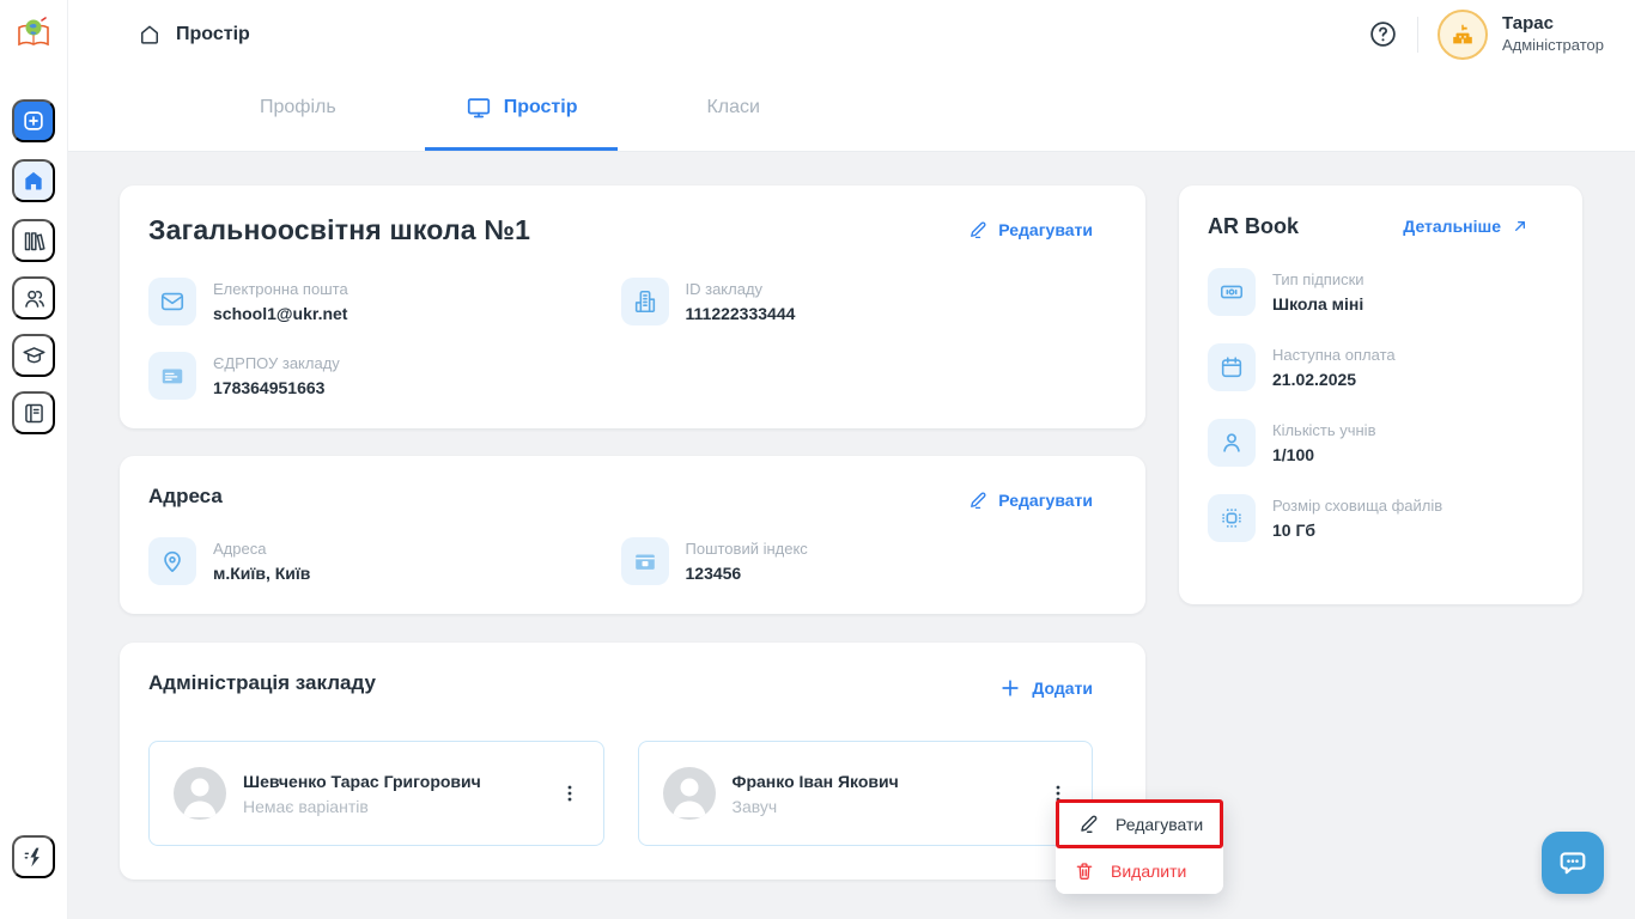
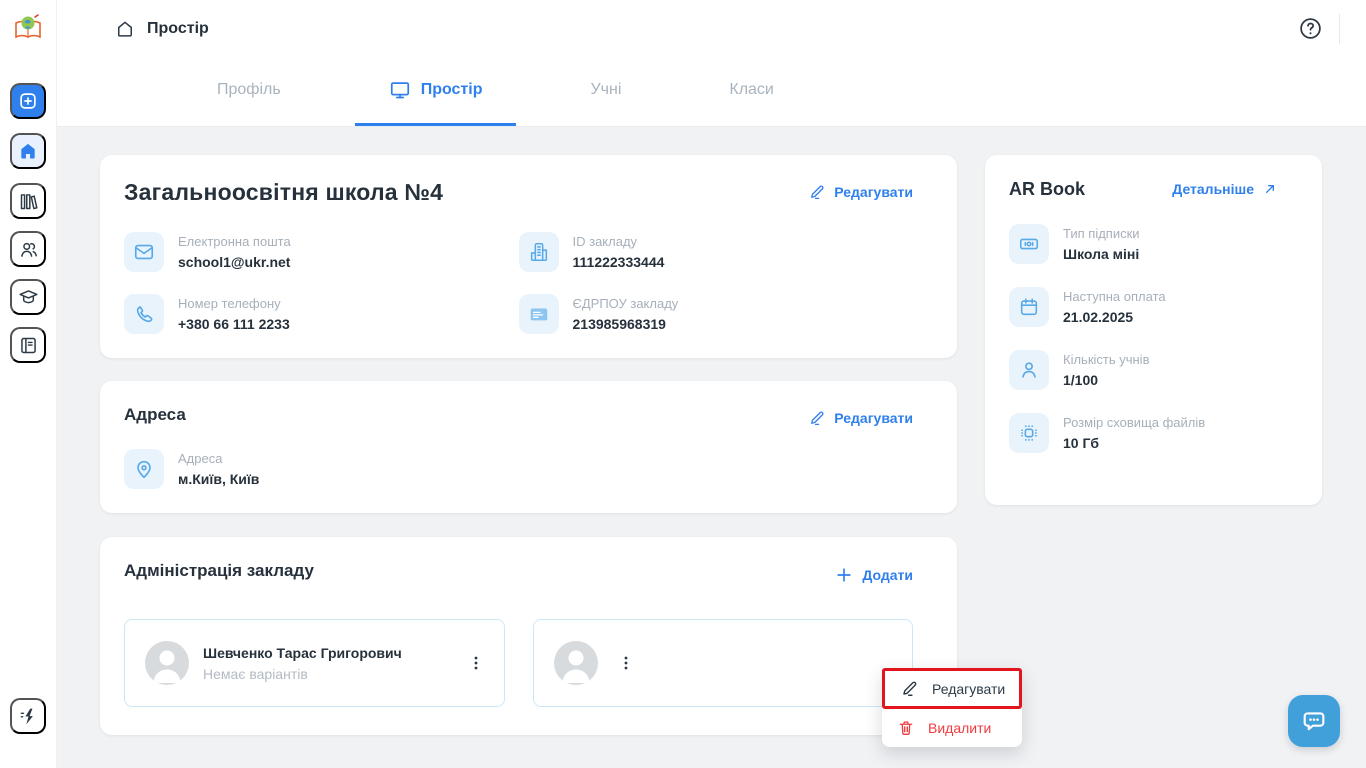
  Простір
- Тарас
- Адміністратор
  Профіль
  Простір
+ Учні
  Класи
- Загальноосвітня школа №1
+ Загальноосвітня школа №4
  Редагувати
  Електронна пошта
  school1@ukr.net
  ID закладу
  111222333444
+ Номер телефону
+ +380 66 111 2233
  ЄДРПОУ закладу
- 178364951663
+ 213985968319
  Адреса
  Редагувати
  Адреса
  м.Київ, Київ
- Поштовий індекс
- 123456
  Адміністрація закладу
  Додати
  Шевченко Тарас Григорович
  Немає варіантів
- Франко Іван Якович
- Завуч
  Редагувати
  Видалити
  AR Book
  Детальніше
  Тип підписки
  Школа міні
  Наступна оплата
  21.02.2025
  Кількість учнів
  1/100
  Розмір сховища файлів
  10 Гб
